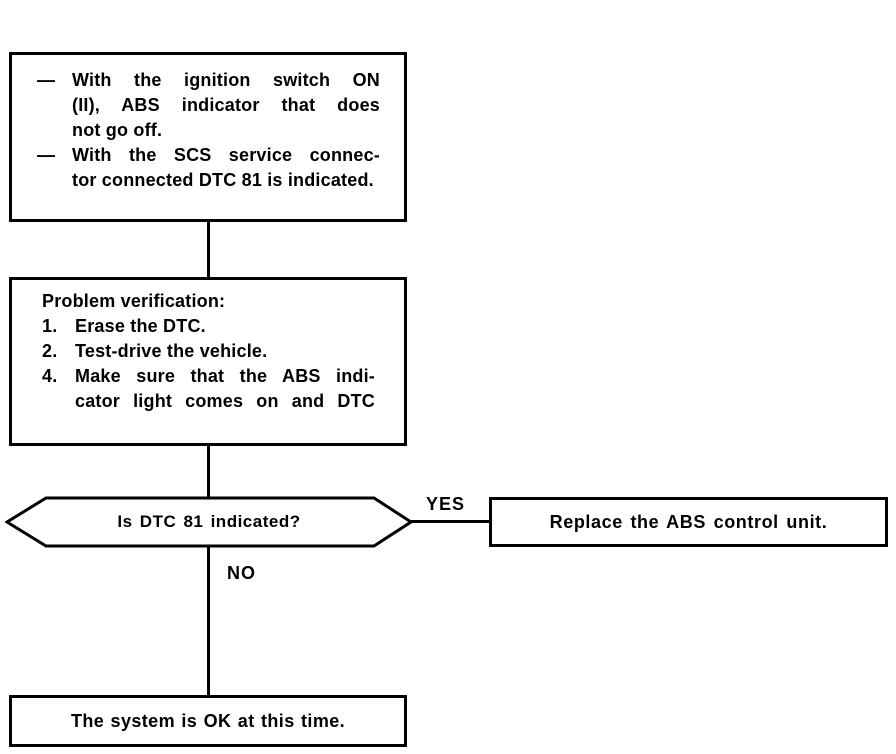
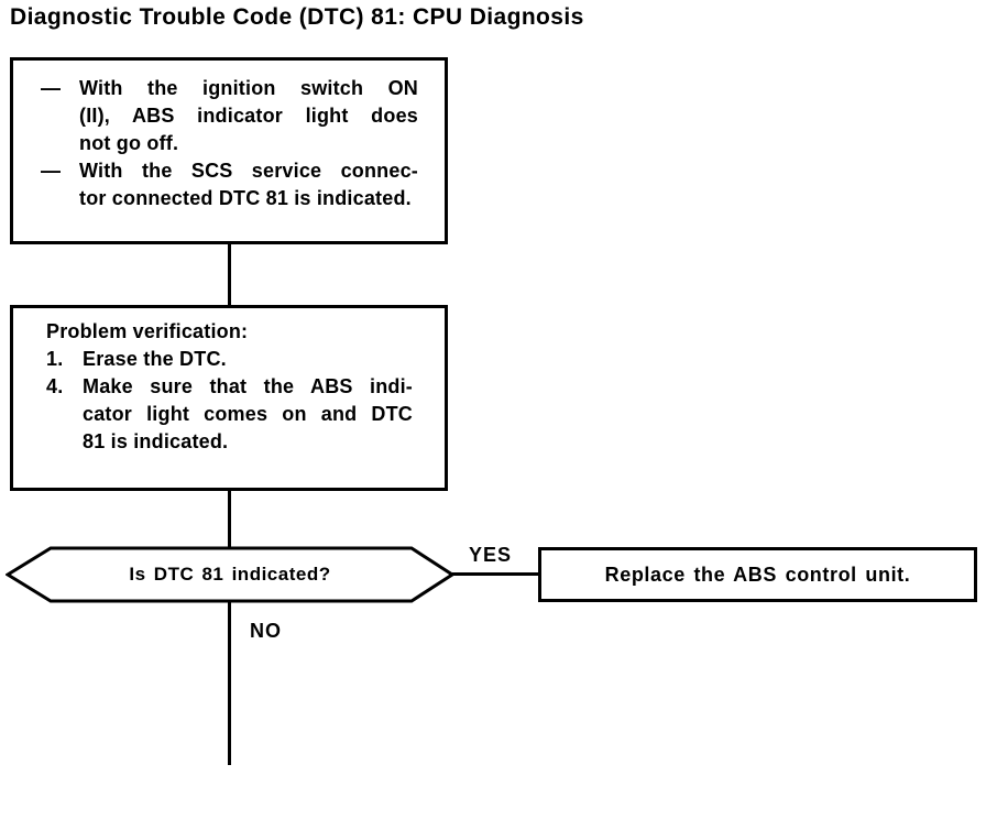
+ Diagnostic Trouble Code (DTC) 81: CPU Diagnosis
  —
  With the ignition switch ON
- (II), ABS indicator that does
+ (II), ABS indicator light does
  not go off.
  —
  With the SCS service connec-
  tor connected DTC 81 is indicated.
  Problem verification:
  1.
  Erase the DTC.
- 2.
- Test-drive the vehicle.
  4.
  Make sure that the ABS indi-
  cator light comes on and DTC
+ 81 is indicated.
  Is DTC 81 indicated?
  YES
  Replace the ABS control unit.
  NO
- The system is OK at this time.
